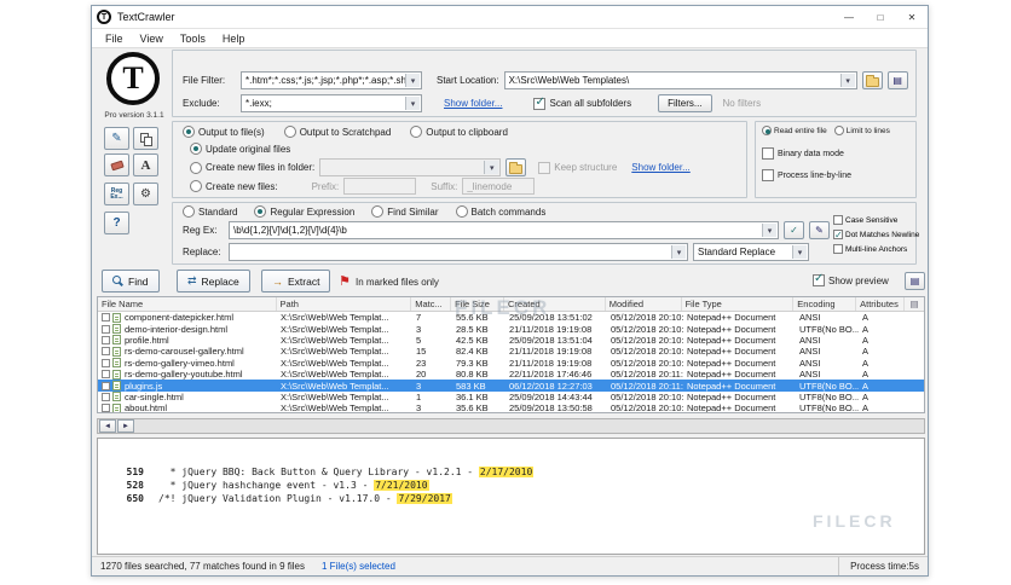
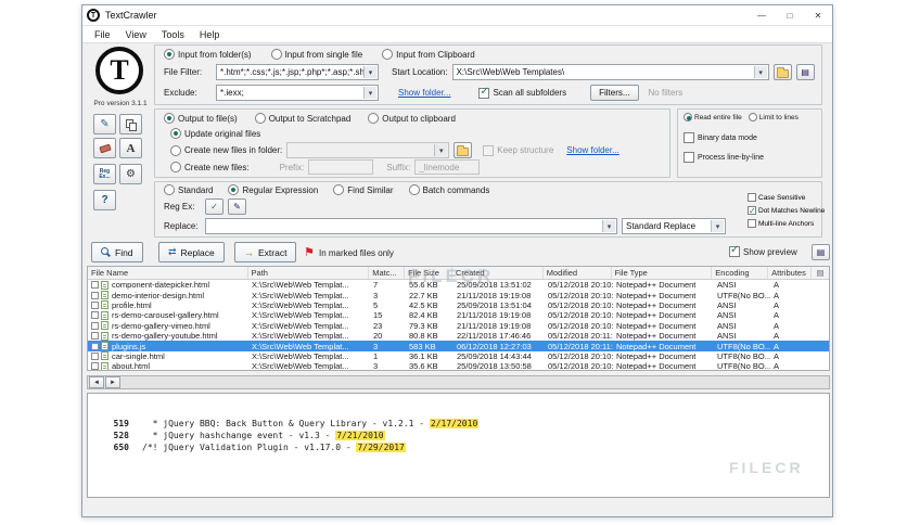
  TextCrawler
  —
  □
  ✕
  File
  View
  Tools
  Help
  T
  ✎
  A
  ⚙
  ?
+ Input from folder(s)
+ Input from single file
+ Input from Clipboard
  File Filter:
  *.htm*;*.css;*.js;*.jsp;*.php*;*.asp;*.sh
  Start Location:
  X:\Src\Web\Web Templates\
  ▤
  Exclude:
  *.iexx;
  Show folder...
  Scan all subfolders
  Filters...
  No filters
  Output to file(s)
  Output to Scratchpad
  Output to clipboard
  Update original files
  Create new files in folder:
  Keep structure
  Show folder...
  Create new files:
  Prefix:
  Suffix:
  _linemode
  Standard
  Regular Expression
  Find Similar
  Batch commands
  Reg Ex:
- \b\d{1,2}[\/]\d{1,2}[\/]\d{4}\b
  ✓
  ✎
  Replace:
  Standard Replace
  Find
  ⇄
  Replace
  →
  Extract
  ⚑
  In marked files only
  Show preview
  ▤
  File Name
  Path
  Matc...
  File Size
  Created
  Modified
  File Type
  Encoding
  Attributes
  ▤
  component-datepicker.html
  X:\Src\Web\Web Templat...
  7
  55.6 KB
  25/09/2018 13:51:02
  05/12/2018 20:10:
  Notepad++ Document
  ANSI
  A
  demo-interior-design.html
  X:\Src\Web\Web Templat...
  3
- 28.5 KB
+ 22.7 KB
  21/11/2018 19:19:08
  05/12/2018 20:10:
  Notepad++ Document
  UTF8(No BO...
  A
  profile.html
  X:\Src\Web\Web Templat...
  5
  42.5 KB
  25/09/2018 13:51:04
  05/12/2018 20:10:
  Notepad++ Document
  ANSI
  A
  rs-demo-carousel-gallery.html
  X:\Src\Web\Web Templat...
  15
  82.4 KB
  21/11/2018 19:19:08
  05/12/2018 20:10:
  Notepad++ Document
  ANSI
  A
  rs-demo-gallery-vimeo.html
  X:\Src\Web\Web Templat...
  23
  79.3 KB
  21/11/2018 19:19:08
  05/12/2018 20:10:
  Notepad++ Document
  ANSI
  A
  rs-demo-gallery-youtube.html
  X:\Src\Web\Web Templat...
  20
  80.8 KB
  22/11/2018 17:46:46
  05/12/2018 20:11:
  Notepad++ Document
  ANSI
  A
  plugins.js
  X:\Src\Web\Web Templat...
  3
  583 KB
  06/12/2018 12:27:03
  05/12/2018 20:11:
  Notepad++ Document
  UTF8(No BO...
  A
  car-single.html
  X:\Src\Web\Web Templat...
  1
  36.1 KB
  25/09/2018 14:43:44
  05/12/2018 20:10:
  Notepad++ Document
  UTF8(No BO...
  A
  about.html
  X:\Src\Web\Web Templat...
  3
  35.6 KB
  25/09/2018 13:50:58
  05/12/2018 20:10:
  Notepad++ Document
  UTF8(No BO...
  A
  519
  * jQuery BBQ: Back Button & Query Library - v1.2.1 -
  2/17/2010
  528
  * jQuery hashchange event - v1.3 -
  7/21/2010
  650
  /*! jQuery Validation Plugin - v1.17.0 -
  7/29/2017
- 1270 files searched, 77 matches found in 9 files
- 1 File(s) selected
- Process time:5s
  FILECR
  FILECR
